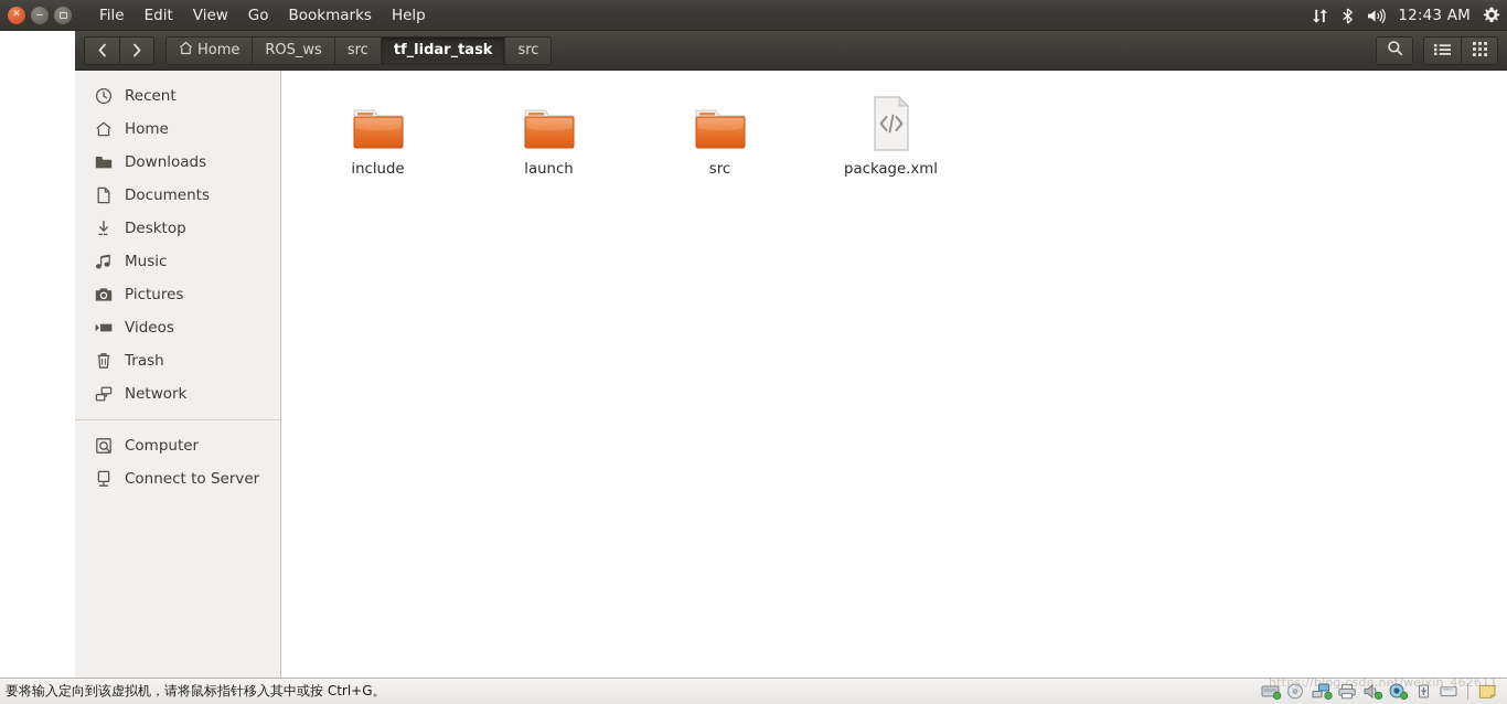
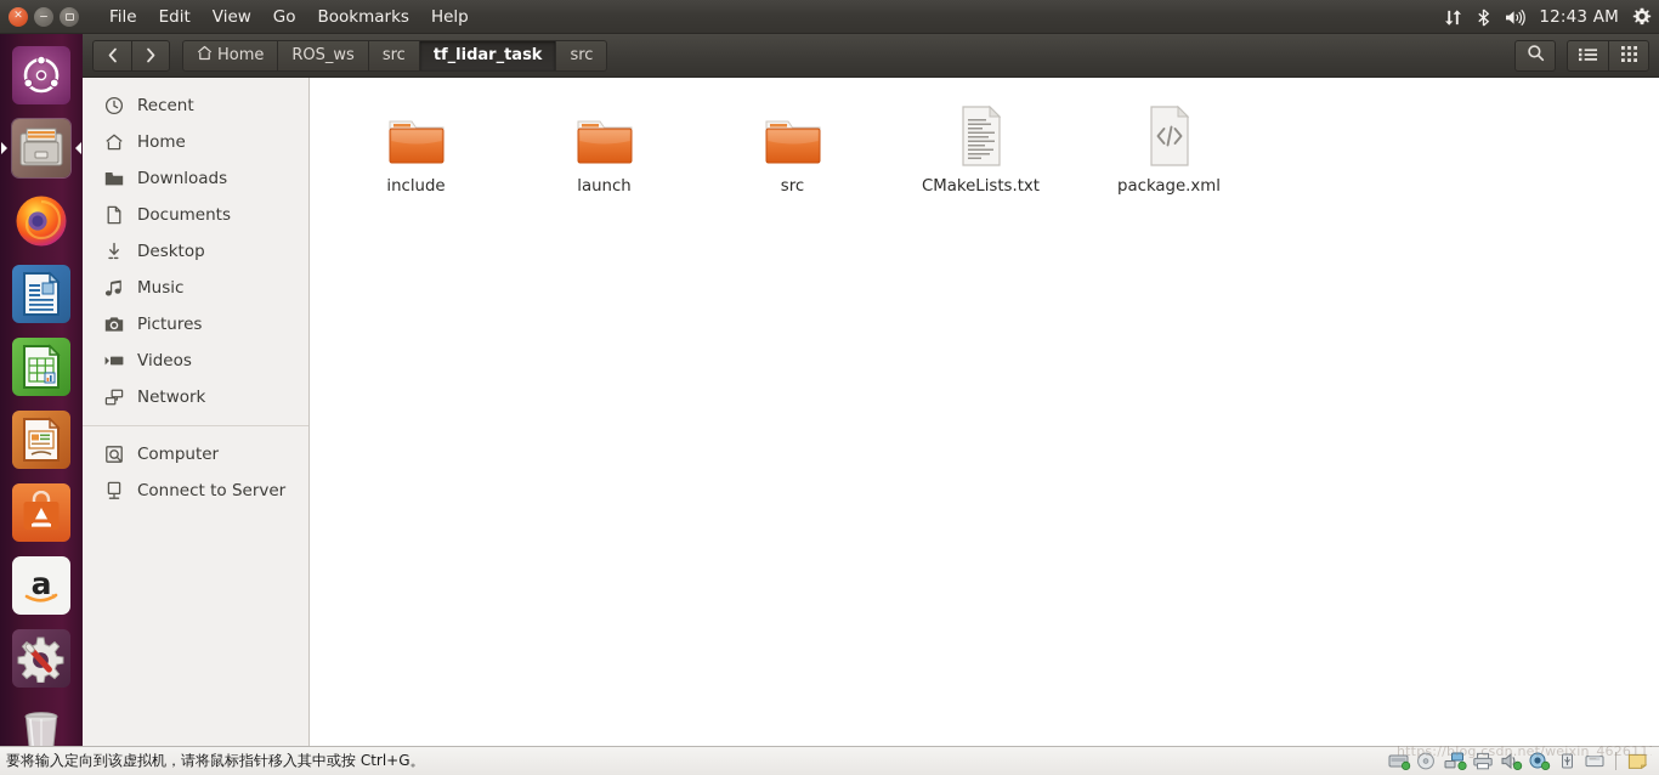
  ✕
  File
  Edit
  View
  Go
  Bookmarks
  Help
  12:43 AM
+ a
  Home
  ROS_ws
  src
  tf_lidar_task
  src
  Recent
  Home
  Downloads
  Documents
  Desktop
  Music
  Pictures
  Videos
- Trash
  Network
  Computer
  Connect to Server
  include
  launch
  src
+ CMakeLists.txt
  package.xml
  要将输入定向到该虚拟机，请将鼠标指针移入其中或按 Ctrl+G。
  https://blog.csdn.net/weixin_462611
